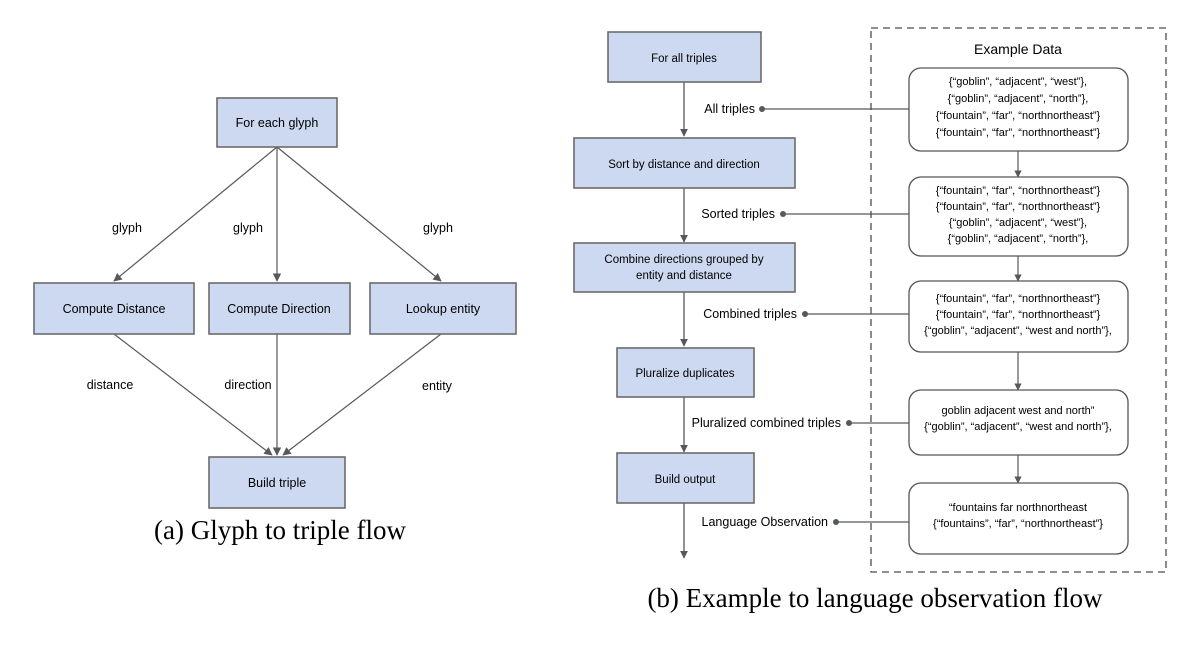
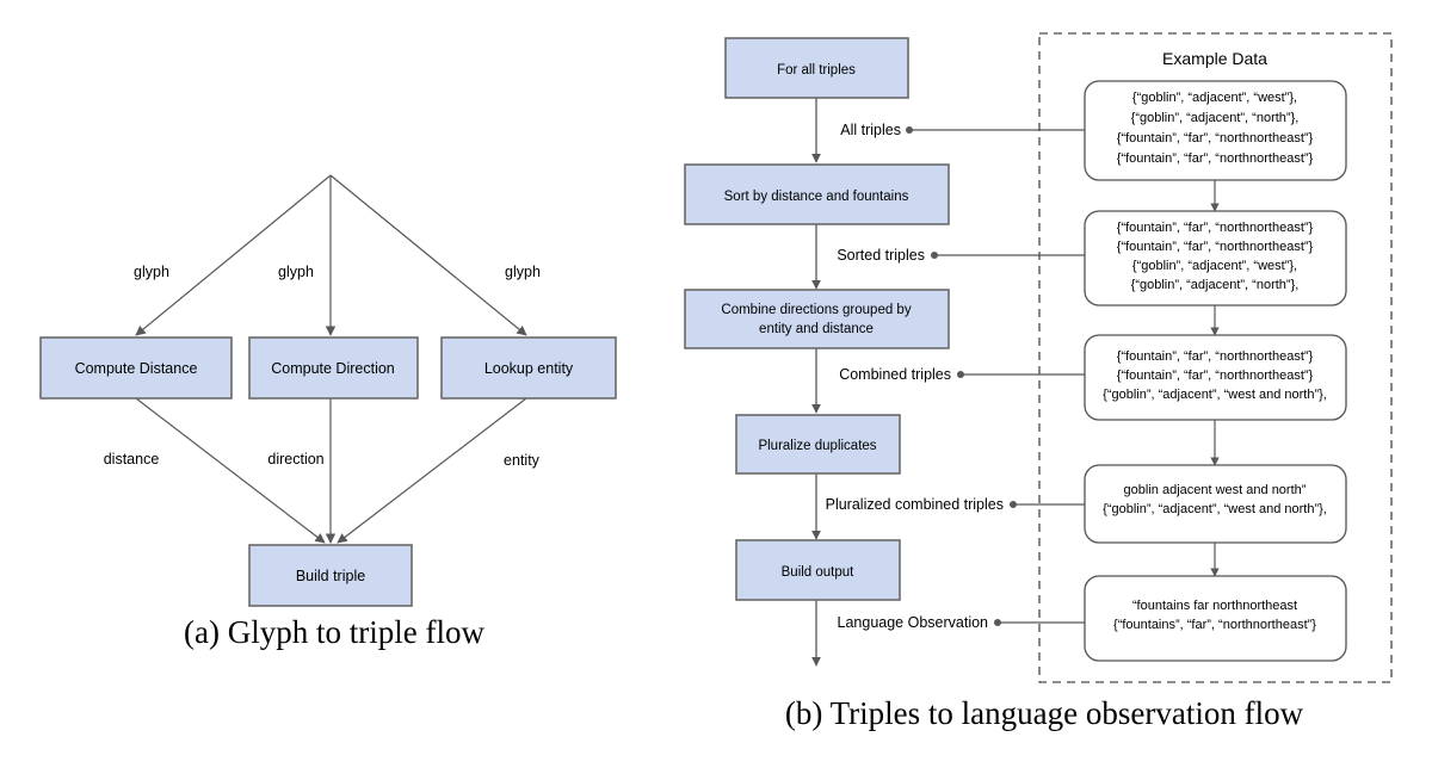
- For each glyph
  Compute Distance
  Compute Direction
  Lookup entity
  Build triple
  glyph
  glyph
  glyph
  distance
  direction
  entity
  For all triples
- Sort by distance and direction
+ Sort by distance and fountains
  Combine directions grouped by
  entity and distance
  Pluralize duplicates
  Build output
  All triples
  Sorted triples
  Combined triples
  Pluralized combined triples
  Language Observation
  Example Data
  {“goblin”, “adjacent”, “west”},
  {“goblin”, “adjacent”, “north”},
  {“fountain”, “far”, “northnortheast”}
  {“fountain”, “far”, “northnortheast”}
  {“fountain”, “far”, “northnortheast”}
  {“fountain”, “far”, “northnortheast”}
  {“goblin”, “adjacent”, “west”},
  {“goblin”, “adjacent”, “north”},
  {“fountain”, “far”, “northnortheast”}
  {“fountain”, “far”, “northnortheast”}
  {“goblin”, “adjacent”, “west and north”},
  goblin adjacent west and north”
  {“goblin”, “adjacent”, “west and north”},
  “fountains far northnortheast
  {“fountains”, “far”, “northnortheast”}
  (a) Glyph to triple flow
- (b) Example to language observation flow
+ (b) Triples to language observation flow
